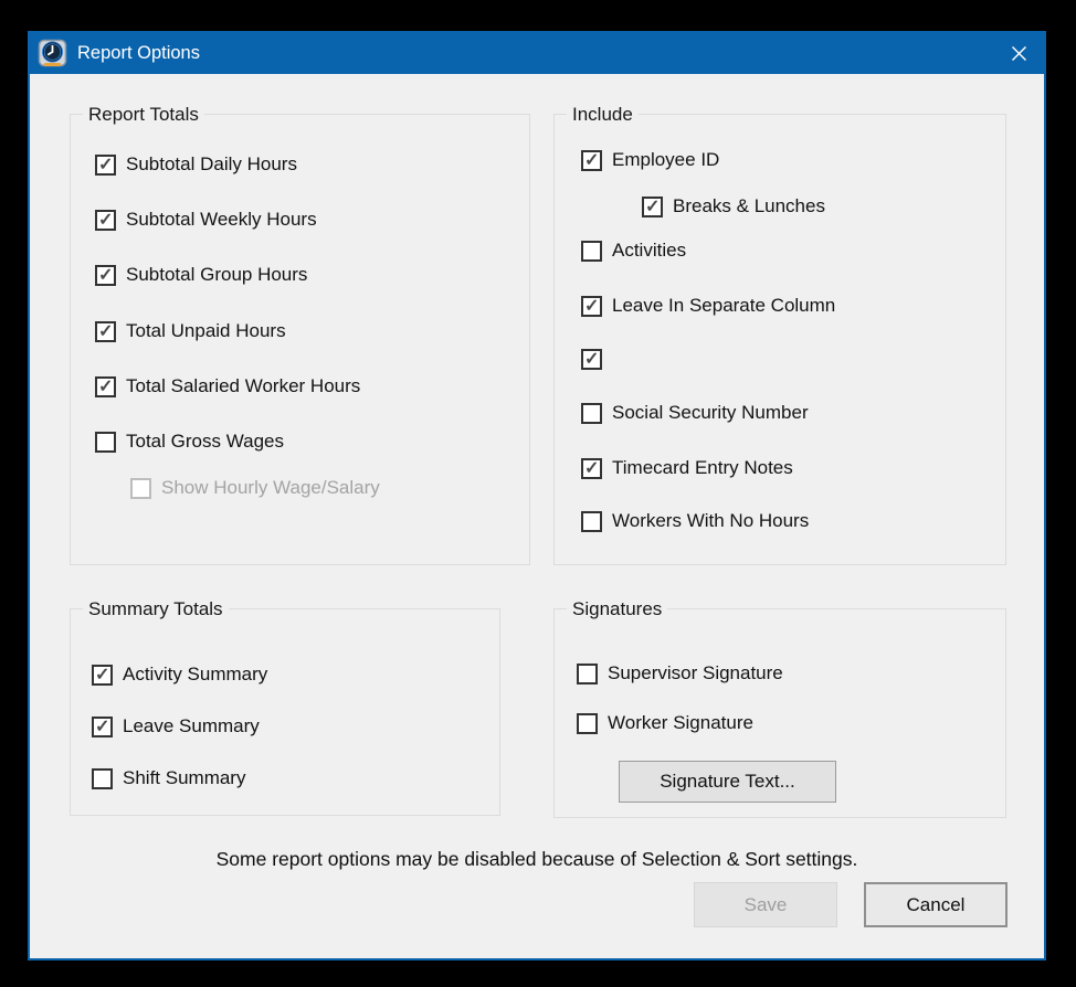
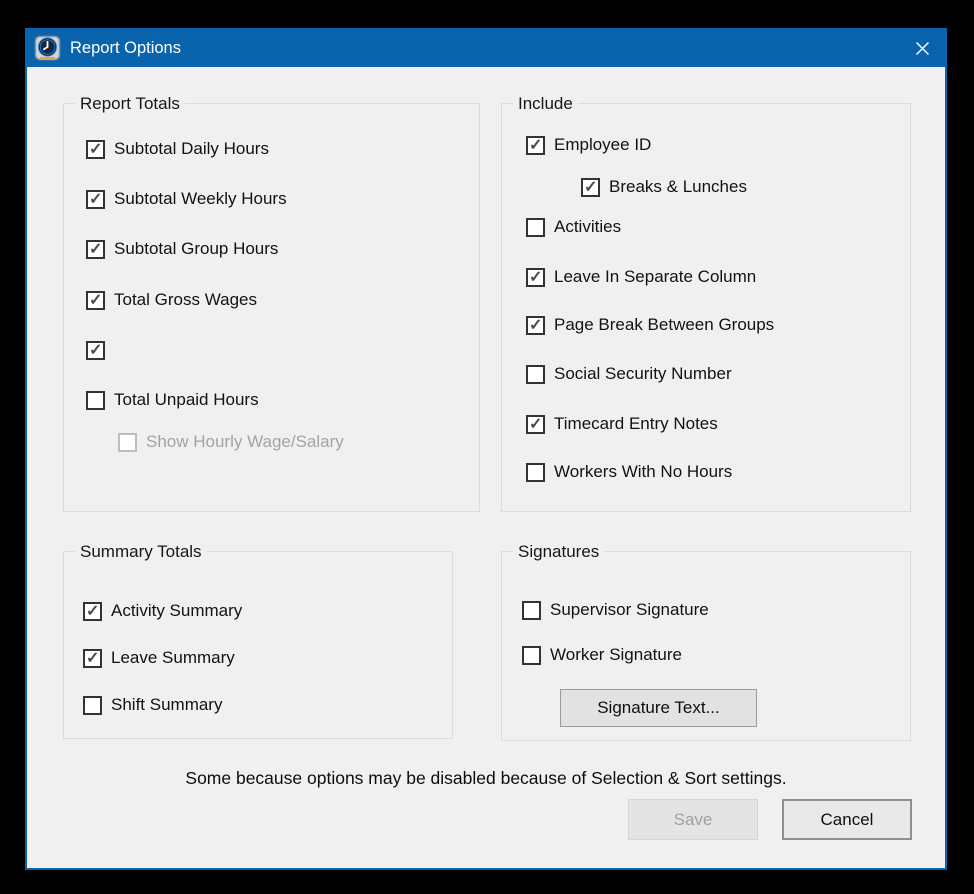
  Report Options
  Report Totals
  Subtotal Daily Hours
  Subtotal Weekly Hours
  Subtotal Group Hours
- Total Unpaid Hours
+ Total Gross Wages
- Total Salaried Worker Hours
- Total Gross Wages
+ Total Unpaid Hours
  Show Hourly Wage/Salary
  Include
  Employee ID
  Breaks & Lunches
  Activities
  Leave In Separate Column
+ Page Break Between Groups
  Social Security Number
  Timecard Entry Notes
  Workers With No Hours
  Summary Totals
  Activity Summary
  Leave Summary
  Shift Summary
  Signatures
  Supervisor Signature
  Worker Signature
  Signature Text...
- Some report options may be disabled because of Selection & Sort settings.
+ Some because options may be disabled because of Selection & Sort settings.
  Save
  Cancel
